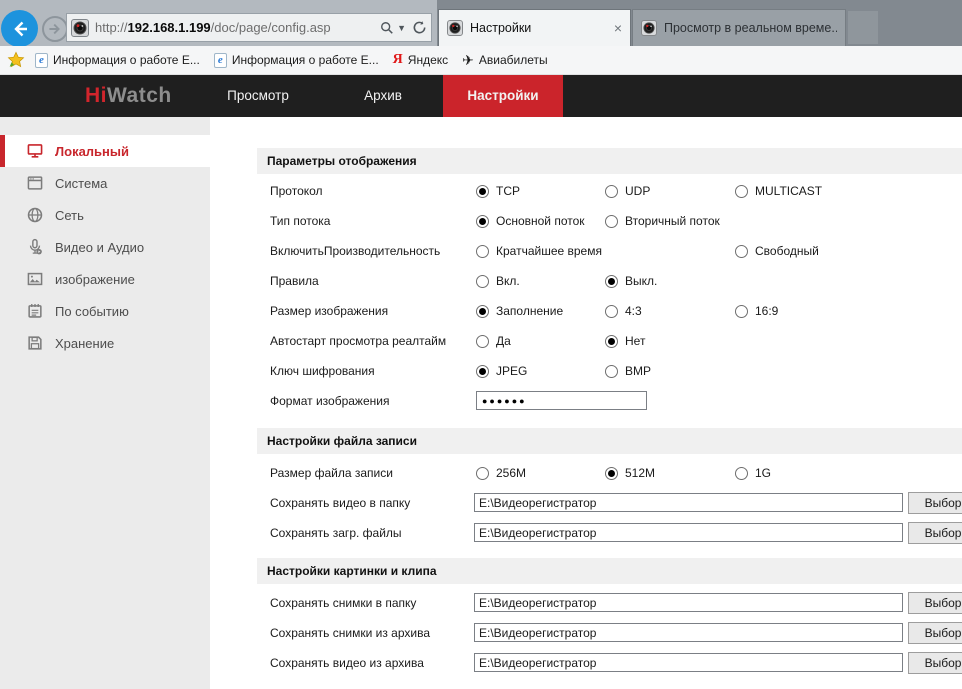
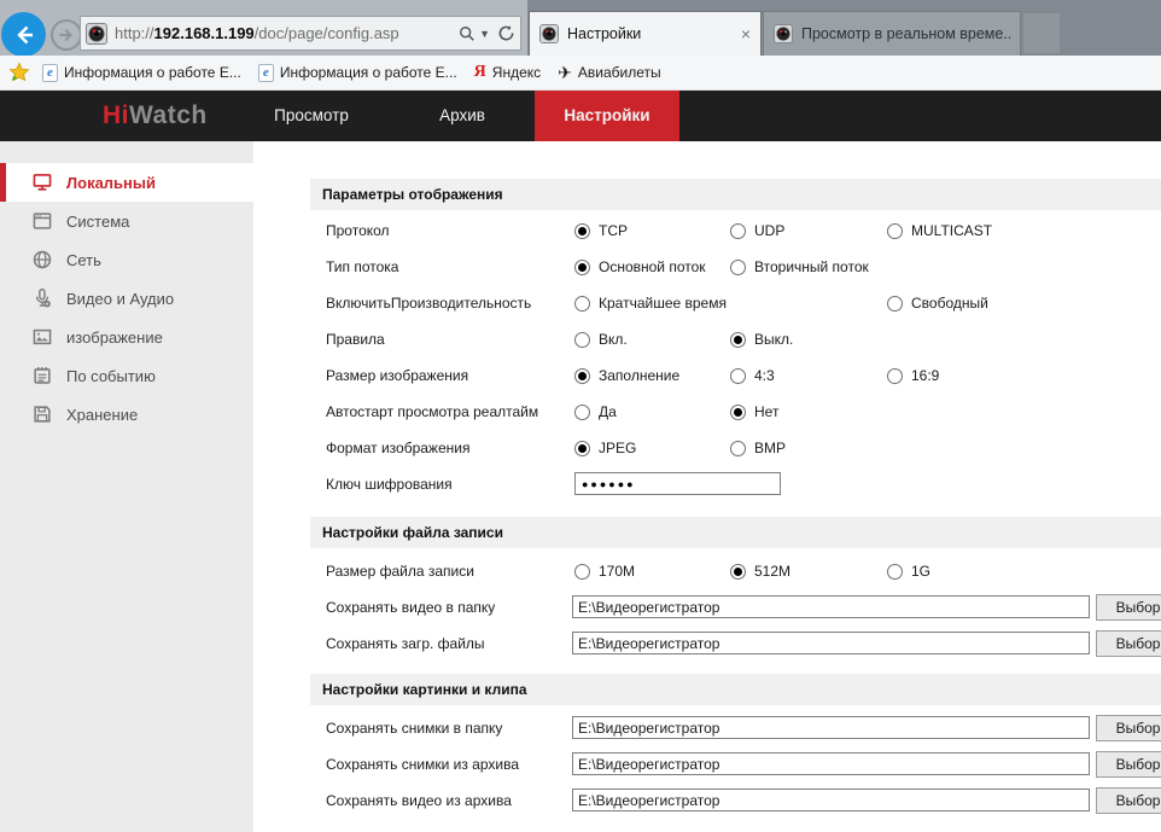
  http://192.168.1.199/doc/page/config.asp
  ▼
  Настройки
  ×
  Просмотр в реальном време..
  e
  Информация о работе Е...
  e
  Информация о работе Е...
  Я
  Яндекс
  ✈
  Авиабилеты
  Hi
  Watch
  Просмотр
  Архив
  Настройки
  Локальный
  Система
  Сеть
  Видео и Аудио
  изображение
  По событию
  Хранение
  Параметры отображения
  Протокол
  TCP
  UDP
  MULTICAST
  Тип потока
  Основной поток
  Вторичный поток
  ВключитьПроизводительность
  Кратчайшее время
  Свободный
  Правила
  Вкл.
  Выкл.
  Размер изображения
  Заполнение
  4:3
  16:9
  Автостарт просмотра реалтайм
  Да
  Нет
- Ключ шифрования
+ Формат изображения
  JPEG
  BMP
- Формат изображения
+ Ключ шифрования
  ●●●●●●
  Настройки файла записи
  Размер файла записи
- 256M
+ 170M
  512M
  1G
  Сохранять видео в папку
  E:\Видеорегистратор
  Сохранять загр. файлы
  E:\Видеорегистратор
  Настройки картинки и клипа
  Сохранять снимки в папку
  E:\Видеорегистратор
  Сохранять снимки из архива
  E:\Видеорегистратор
  Сохранять видео из архива
  E:\Видеорегистратор
